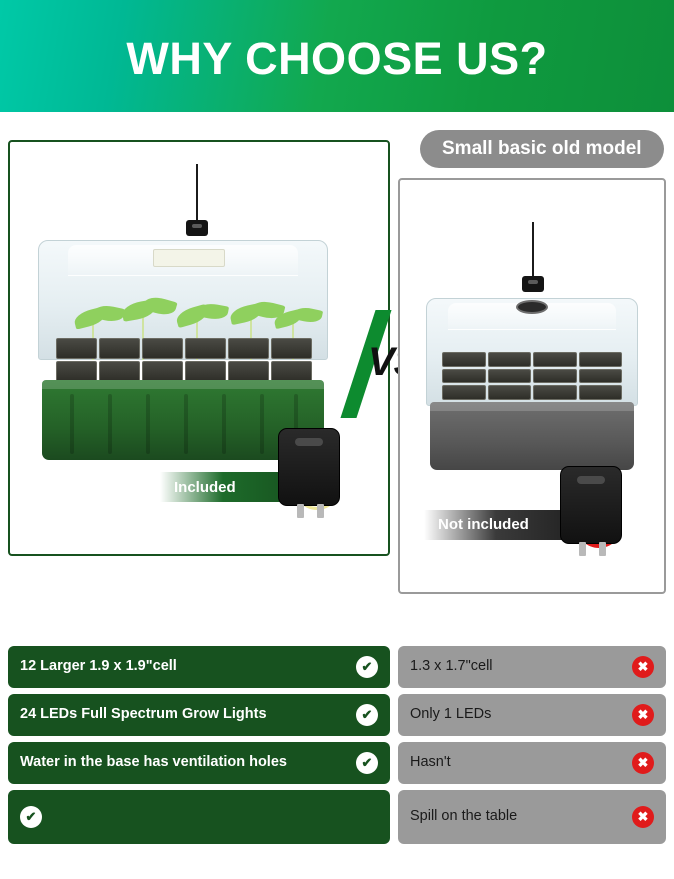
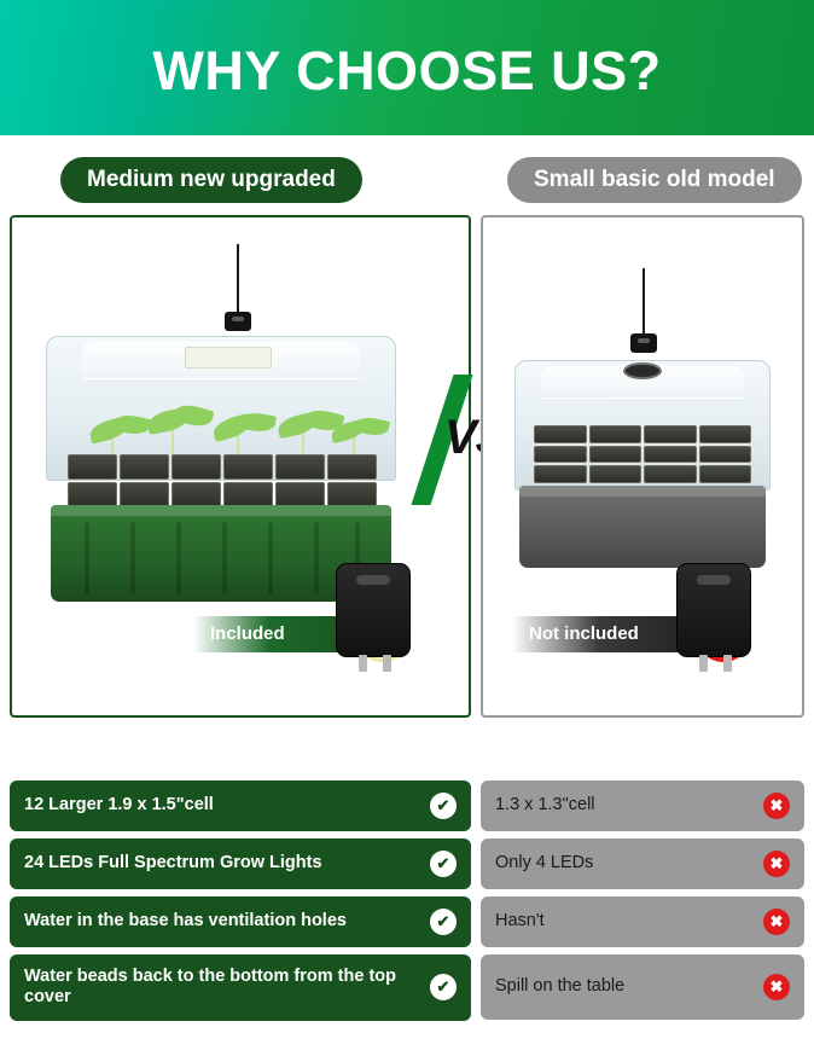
  WHY CHOOSE US?
+ Medium new upgraded
  Included
  Small basic old model
  Not included
- 12 Larger 1.9 x 1.9"cell
+ 12 Larger 1.9 x 1.5"cell
  ✔
  24 LEDs Full Spectrum Grow Lights
  ✔
  Water in the base has ventilation holes
  ✔
+ Water beads back to the bottom from the top cover
  ✔
- 1.3 x 1.7"cell
+ 1.3 x 1.3"cell
  ✖
- Only 1 LEDs
+ Only 4 LEDs
  ✖
  Hasn't
  ✖
  Spill on the table
  ✖
